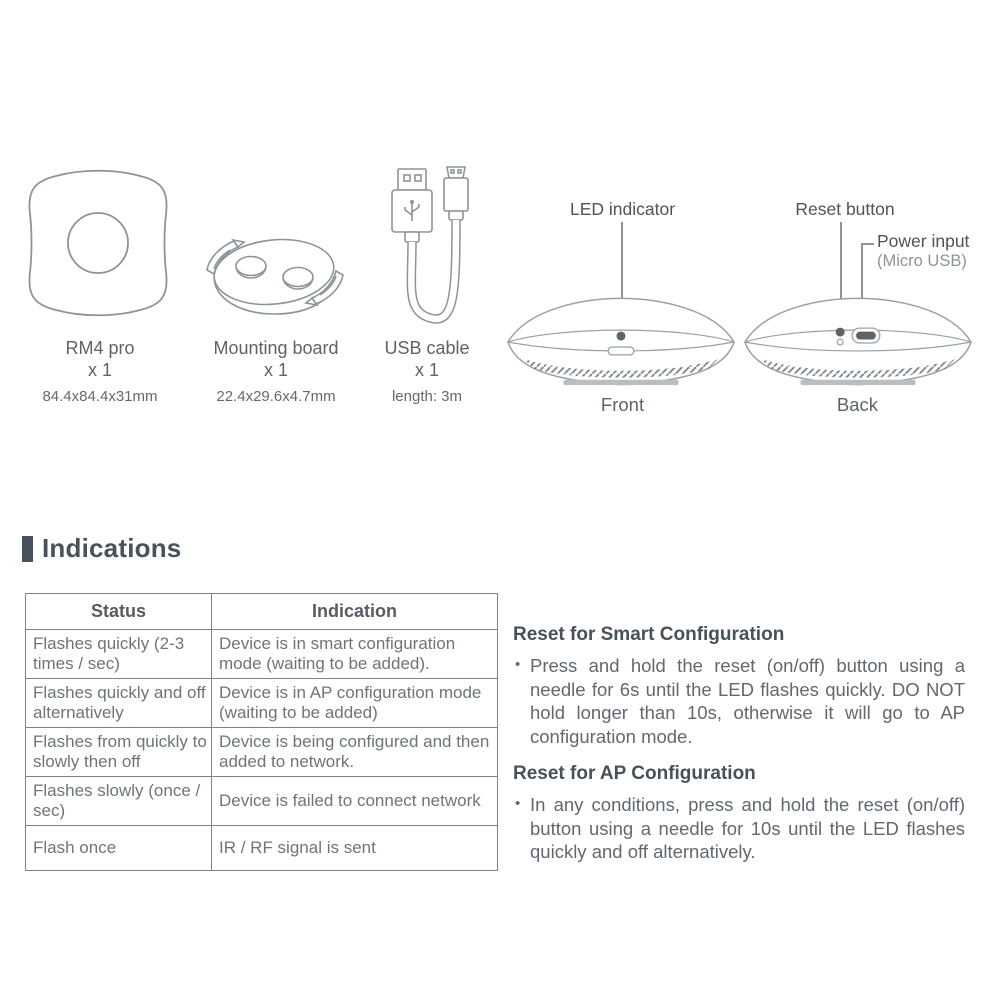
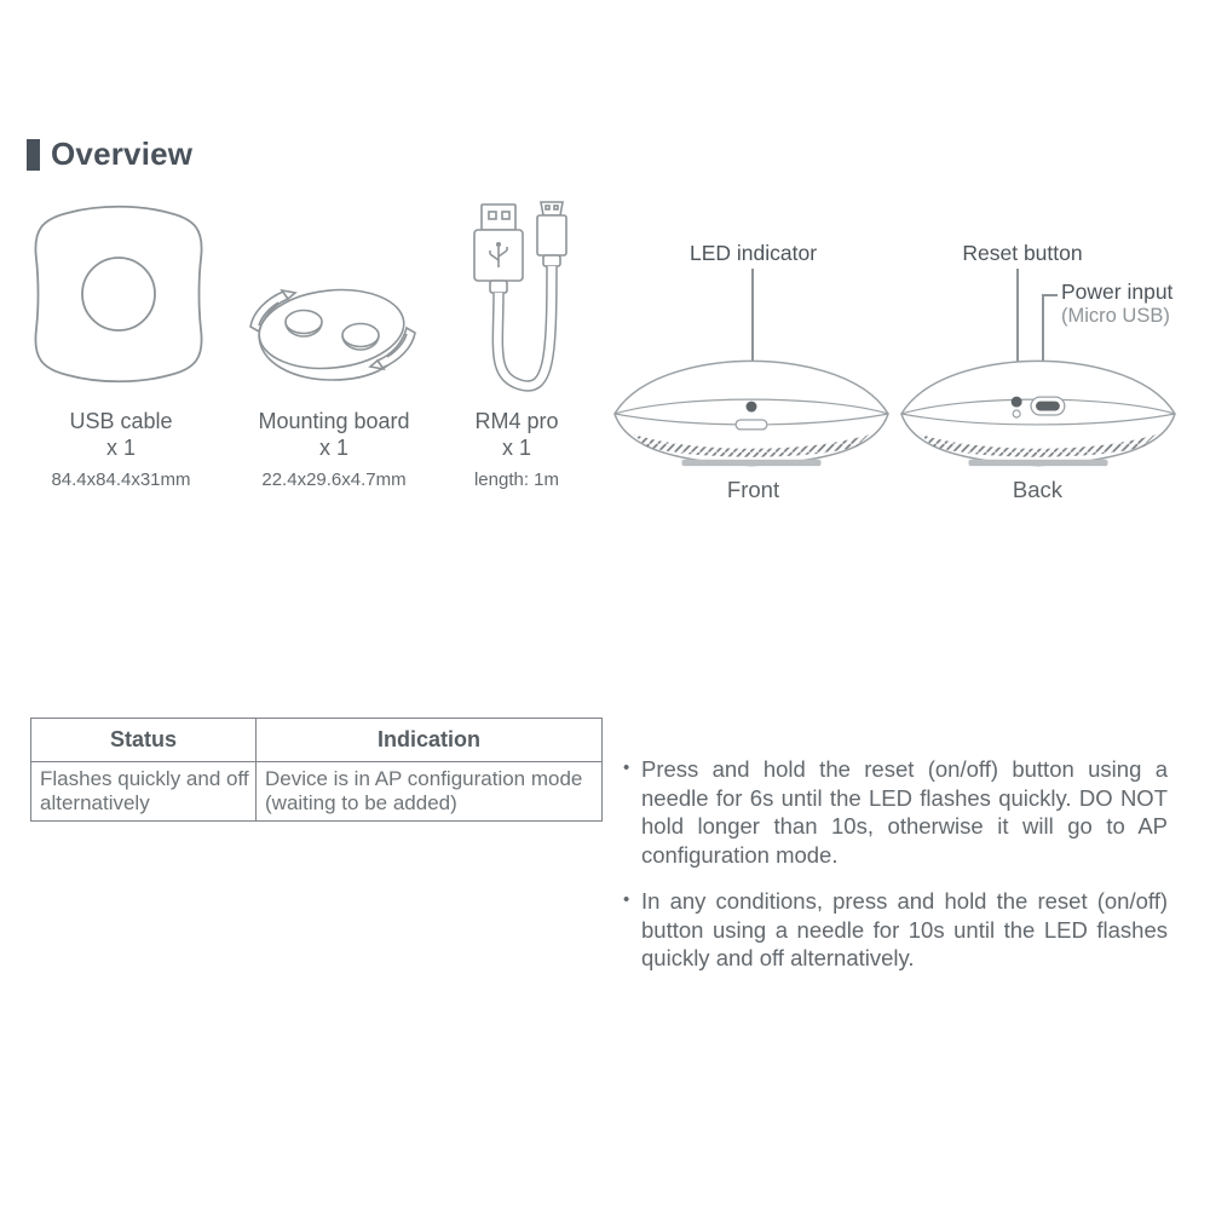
+ Overview
- RM4 pro
+ USB cable
  x 1
  84.4x84.4x31mm
  Mounting board
  x 1
  22.4x29.6x4.7mm
- USB cable
+ RM4 pro
  x 1
- length: 3m
+ length: 1m
  LED indicator
  Reset button
  Power input
  (Micro USB)
  Front
  Back
- Indications
  Status	Indication
- Flashes quickly (2-3 times / sec)	Device is in smart configuration mode (waiting to be added).
  Flashes quickly and off alternatively	Device is in AP configuration mode (waiting to be added)
- Flashes from quickly to slowly then off	Device is being configured and then added to network.
- Flashes slowly (once / sec)	Device is failed to connect network
- Flash once	IR / RF signal is sent
- Reset for Smart Configuration
  •
  Press and hold the reset (on/off) button using a needle for 6s until the LED flashes quickly. DO NOT hold longer than 10s, otherwise it will go to AP configuration mode.
- Reset for AP Configuration
  •
  In any conditions, press and hold the reset (on/off) button using a needle for 10s until the LED flashes quickly and off alternatively.
